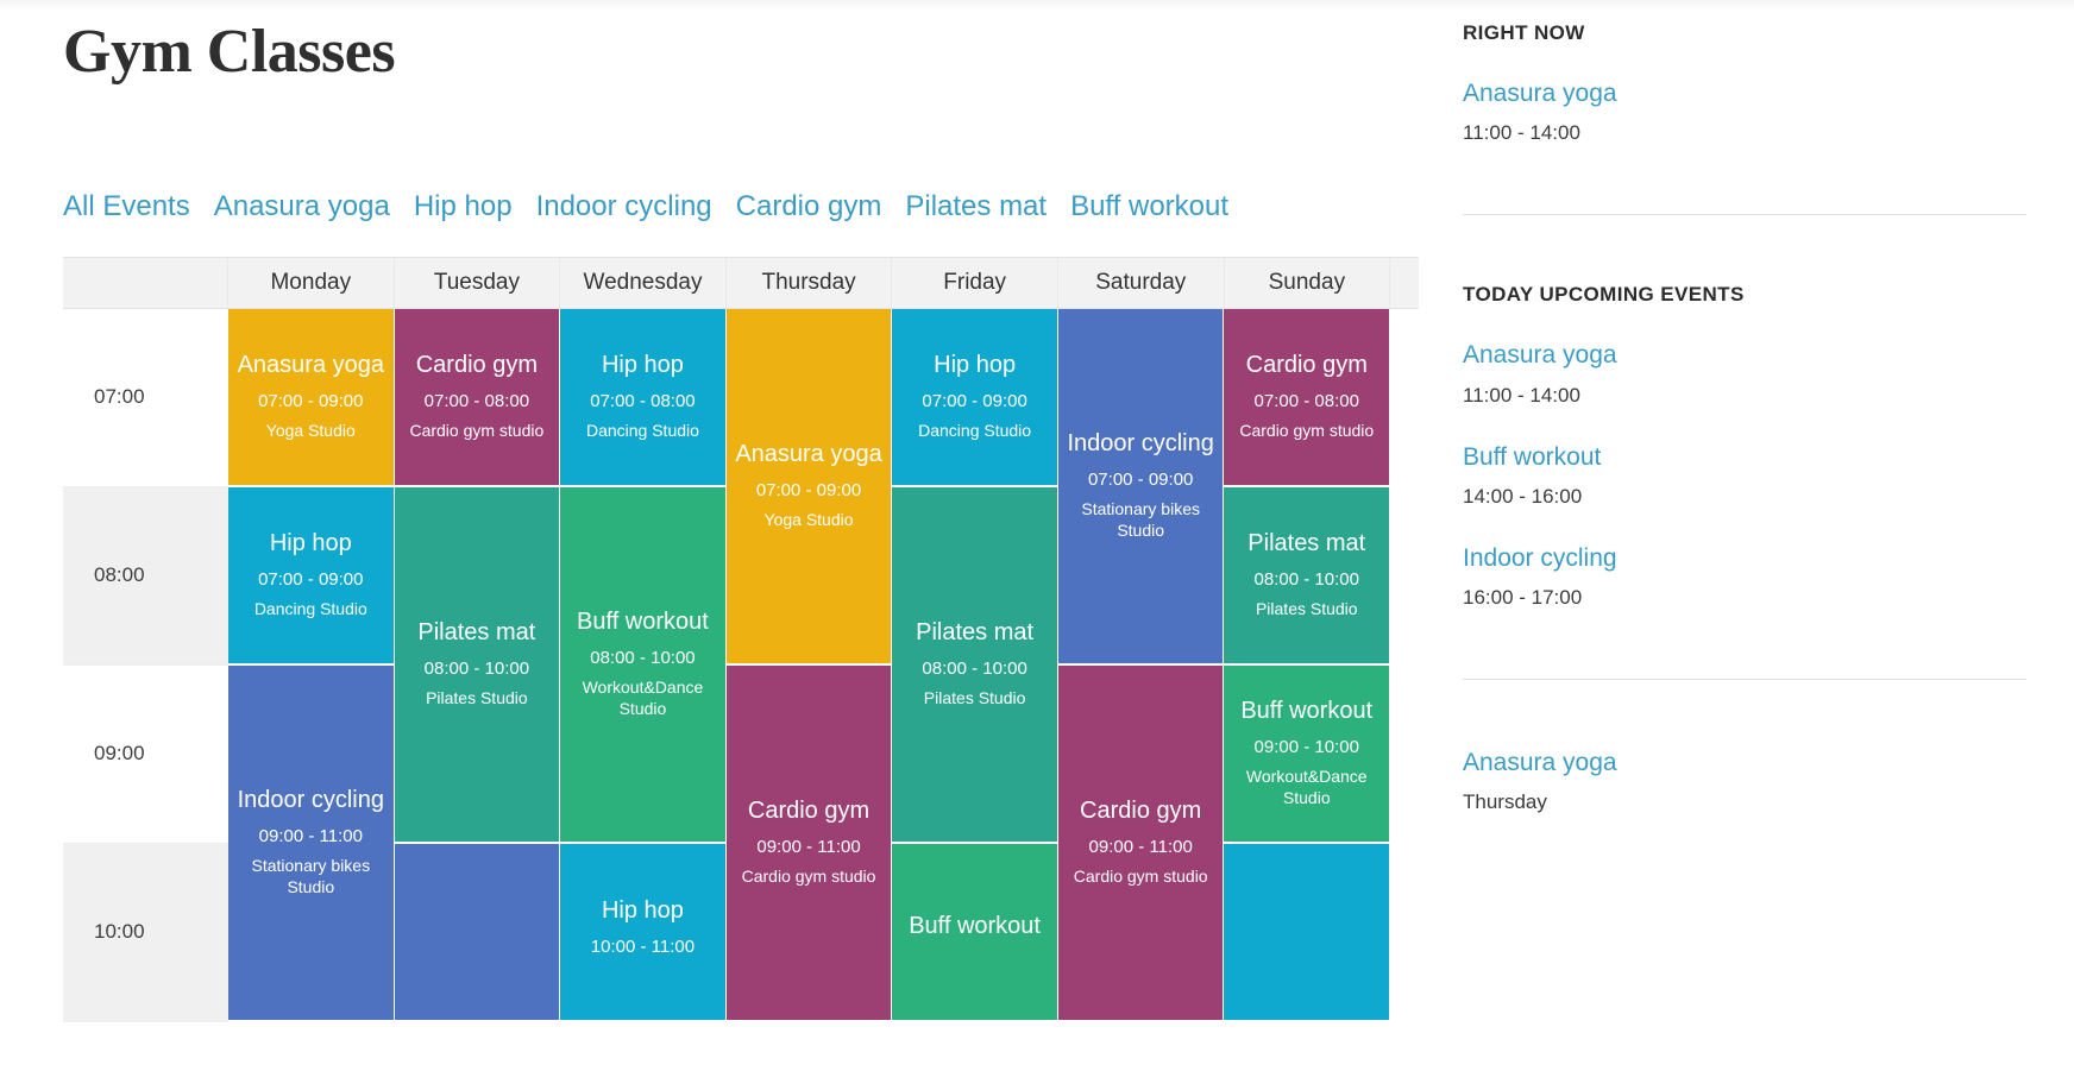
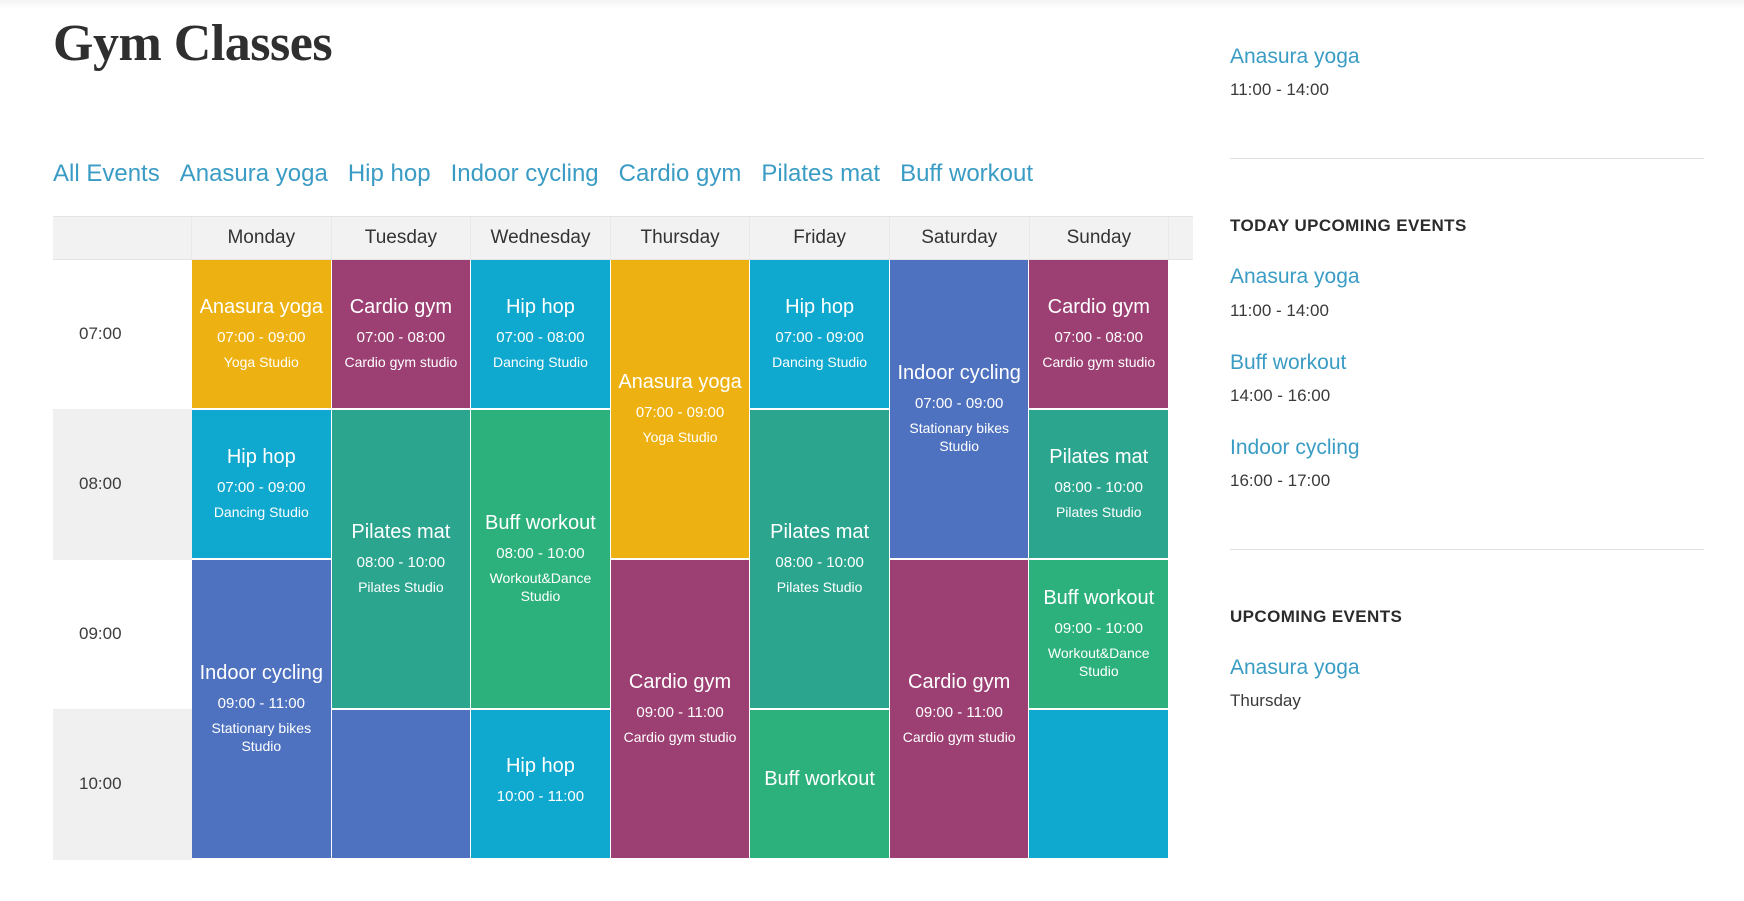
  Gym Classes
  All Events
  Anasura yoga
  Hip hop
  Indoor cycling
  Cardio gym
  Pilates mat
  Buff workout
  Monday
  Tuesday
  Wednesday
  Thursday
  Friday
  Saturday
  Sunday
  07:00
  08:00
  09:00
  10:00
  Anasura yoga
  07:00 - 09:00
  Yoga Studio
  Hip hop
  07:00 - 09:00
  Dancing Studio
  Indoor cycling
  09:00 - 11:00
  Stationary bikes Studio
  Cardio gym
  07:00 - 08:00
  Cardio gym studio
  Pilates mat
  08:00 - 10:00
  Pilates Studio
  Hip hop
  07:00 - 08:00
  Dancing Studio
  Buff workout
  08:00 - 10:00
  Workout&Dance Studio
  Hip hop
  10:00 - 11:00
  Anasura yoga
  07:00 - 09:00
  Yoga Studio
  Cardio gym
  09:00 - 11:00
  Cardio gym studio
  Hip hop
  07:00 - 09:00
  Dancing Studio
  Pilates mat
  08:00 - 10:00
  Pilates Studio
  Buff workout
  Indoor cycling
  07:00 - 09:00
  Stationary bikes Studio
  Cardio gym
  09:00 - 11:00
  Cardio gym studio
  Cardio gym
  07:00 - 08:00
  Cardio gym studio
  Pilates mat
  08:00 - 10:00
  Pilates Studio
  Buff workout
  09:00 - 10:00
  Workout&Dance Studio
- RIGHT NOW
  Anasura yoga
  11:00 - 14:00
  TODAY UPCOMING EVENTS
  Anasura yoga
  11:00 - 14:00
  Buff workout
  14:00 - 16:00
  Indoor cycling
  16:00 - 17:00
+ UPCOMING EVENTS
  Anasura yoga
  Thursday
